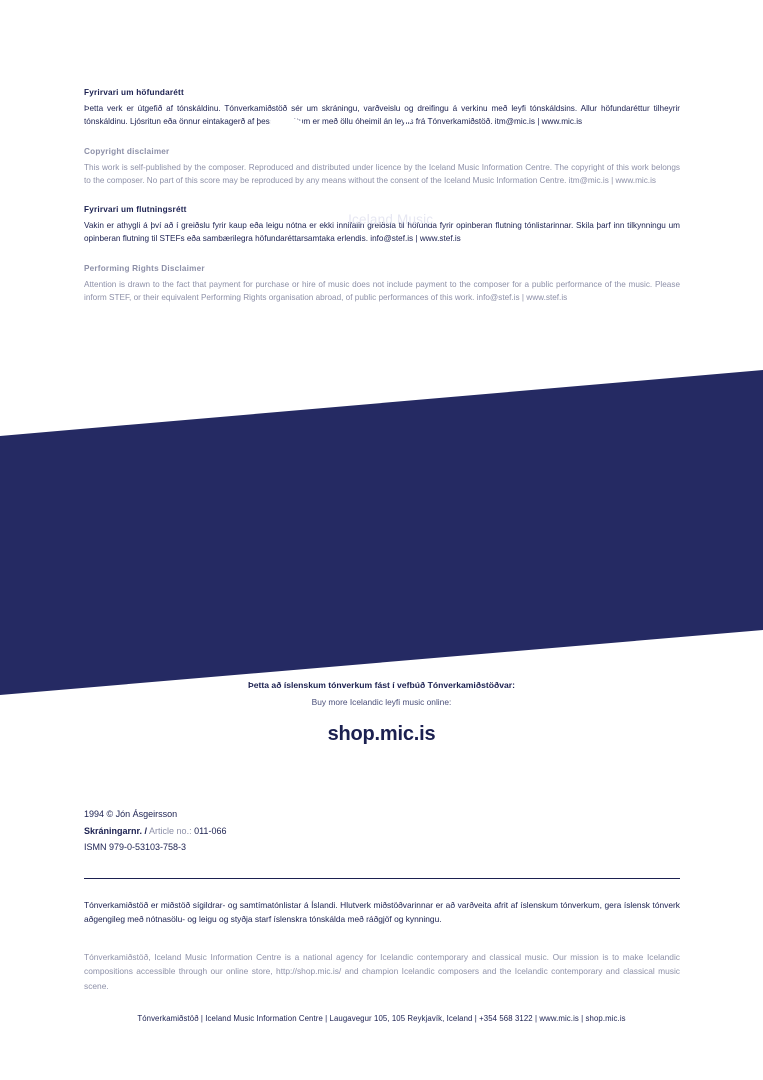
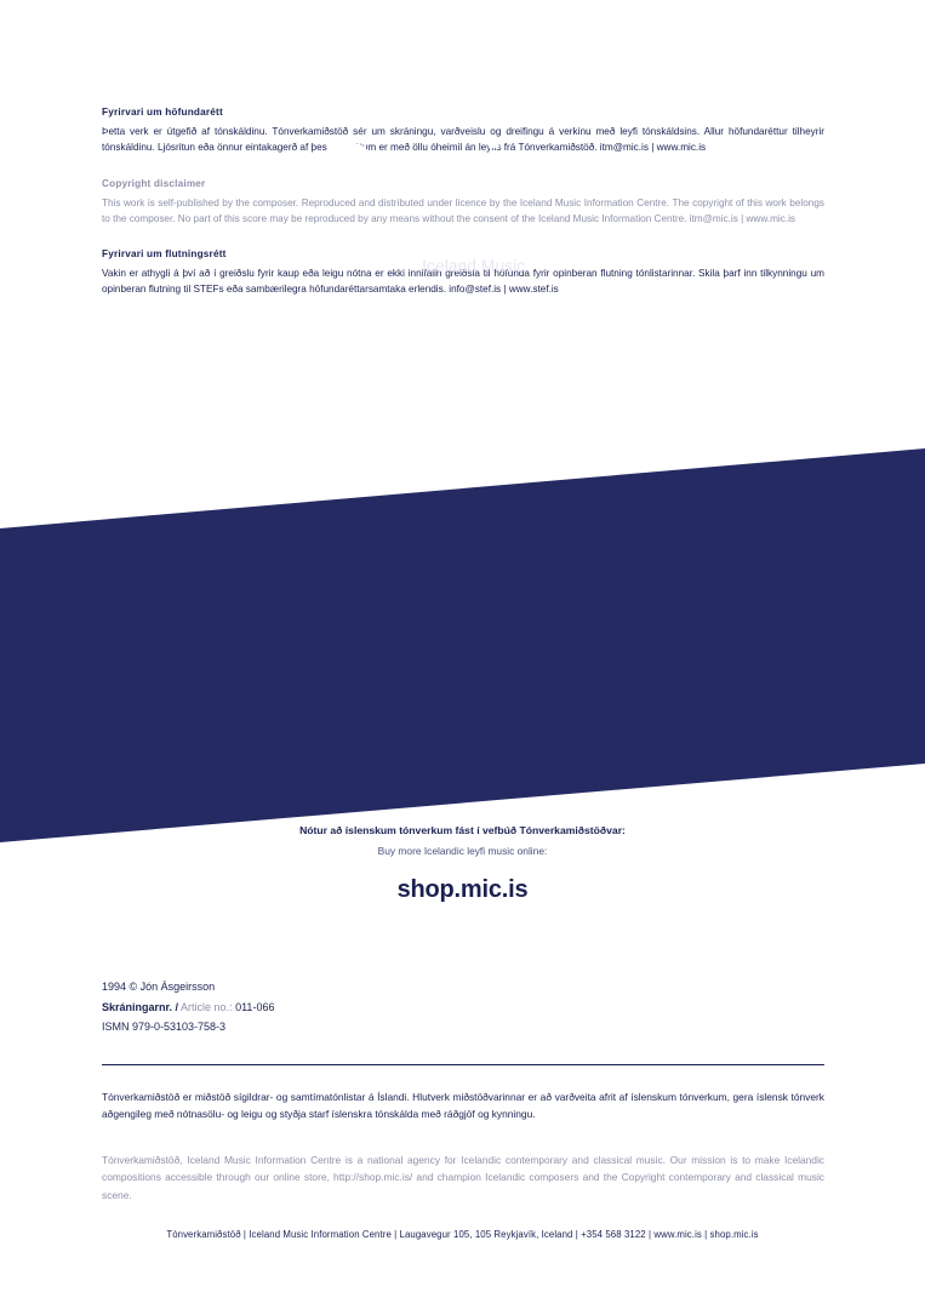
  Fyrirvari um höfundarétt
  Þetta verk er útgefið af tónskáldinu. Tónverkamiðstöð sér um skráningu, varðveislu og dreifingu á verkinu með leyfi tónskáldsins. Allur höfundaréttur tilheyrir tónskáldinu. Ljósritun eða önnur eintakagerð af þessum nótum er með öllu óheimil án leyfis frá Tónverkamiðstöð. itm@mic.is | www.mic.is
  Copyright disclaimer
  This work is self-published by the composer. Reproduced and distributed under licence by the Iceland Music Information Centre. The copyright of this work belongs to the composer. No part of this score may be reproduced by any means without the consent of the Iceland Music Information Centre. itm@mic.is | www.mic.is
  Fyrirvari um flutningsrétt
  Vakin er athygli á því að í greiðslu fyrir kaup eða leigu nótna er ekki innifalin greiðsla til höfunda fyrir opinberan flutning tónlistarinnar. Skila þarf inn tilkynningu um opinberan flutning til STEFs eða sambærilegra höfundaréttarsamtaka erlendis. info@stef.is | www.stef.is
- Performing Rights Disclaimer
- Attention is drawn to the fact that payment for purchase or hire of music does not include payment to the composer for a public performance of the music. Please inform STEF, or their equivalent Performing Rights organisation abroad, of public performances of this work. info@stef.is | www.stef.is
  Preview
  Iceland Music
- Þetta að íslenskum tónverkum fást í vefbúð Tónverkamiðstöðvar:
+ Nótur að íslenskum tónverkum fást í vefbúð Tónverkamiðstöðvar:
  Buy more Icelandic leyfi music online:
  shop.mic.is
  1994 © Jón Ásgeirsson
  Skráningarnr. / Article no.: 011-066
  ISMN 979-0-53103-758-3
  Tónverkamiðstöð er miðstöð sígildrar- og samtímatónlistar á Íslandi. Hlutverk miðstöðvarinnar er að varðveita afrit af íslenskum tónverkum, gera íslensk tónverk aðgengileg með nótnasölu- og leigu og styðja starf íslenskra tónskálda með ráðgjöf og kynningu.
- Tónverkamiðstöð, Iceland Music Information Centre is a national agency for Icelandic contemporary and classical music. Our mission is to make Icelandic compositions accessible through our online store, http://shop.mic.is/ and champion Icelandic composers and the Icelandic contemporary and classical music scene.
+ Tónverkamiðstöð, Iceland Music Information Centre is a national agency for Icelandic contemporary and classical music. Our mission is to make Icelandic compositions accessible through our online store, http://shop.mic.is/ and champion Icelandic composers and the Copyright contemporary and classical music scene.
  Tónverkamiðstöð | Iceland Music Information Centre | Laugavegur 105, 105 Reykjavík, Iceland | +354 568 3122 | www.mic.is | shop.mic.is
